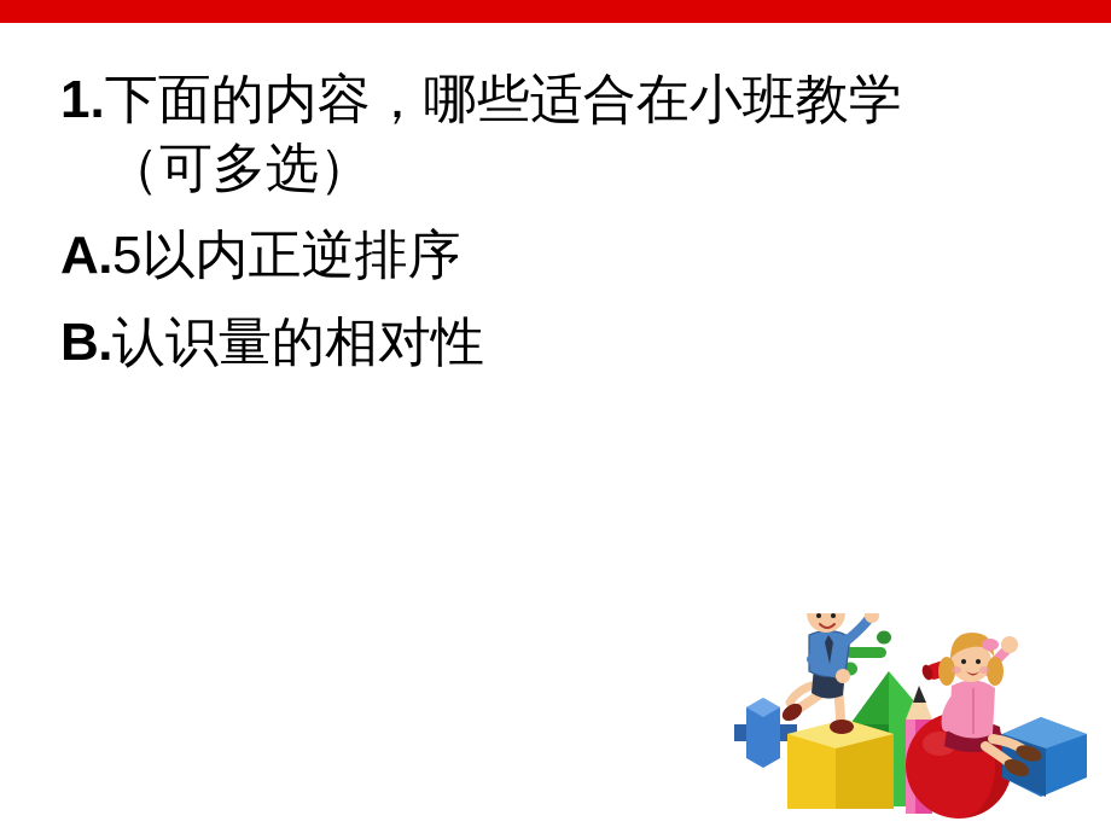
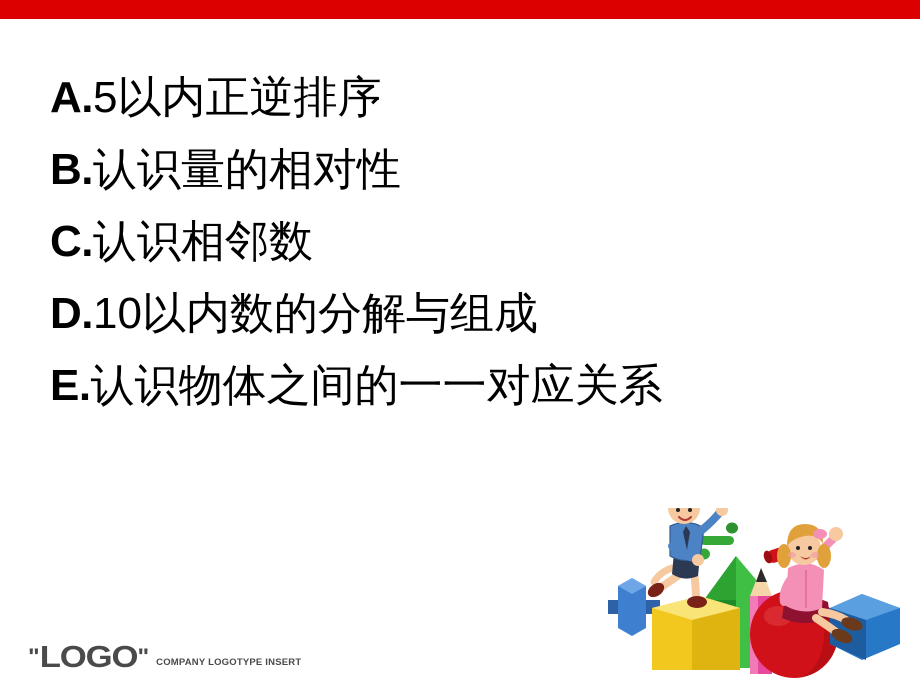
- 1.下面的内容，哪些适合在小班教学
- （可多选）
  A.5以内正逆排序
  B.认识量的相对性
+ C.认识相邻数
+ D.10以内数的分解与组成
+ E.认识物体之间的一一对应关系
+ "LOGO"
+ COMPANY LOGOTYPE INSERT
